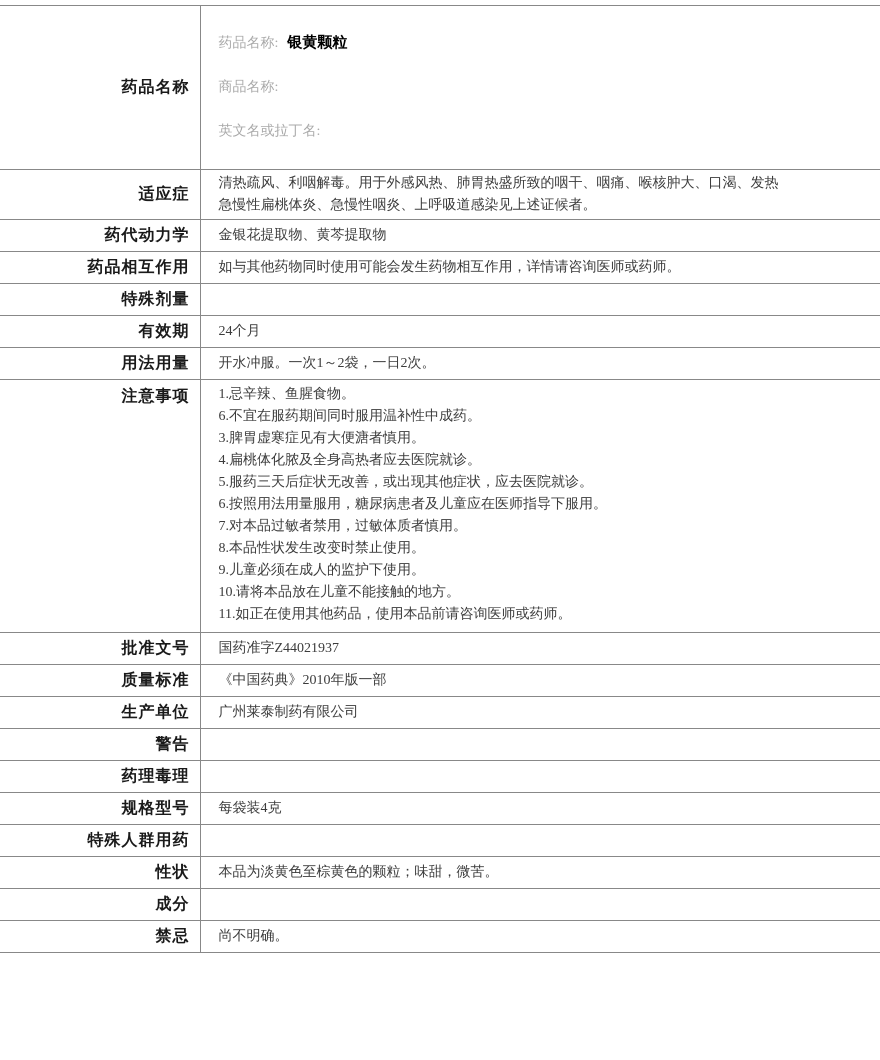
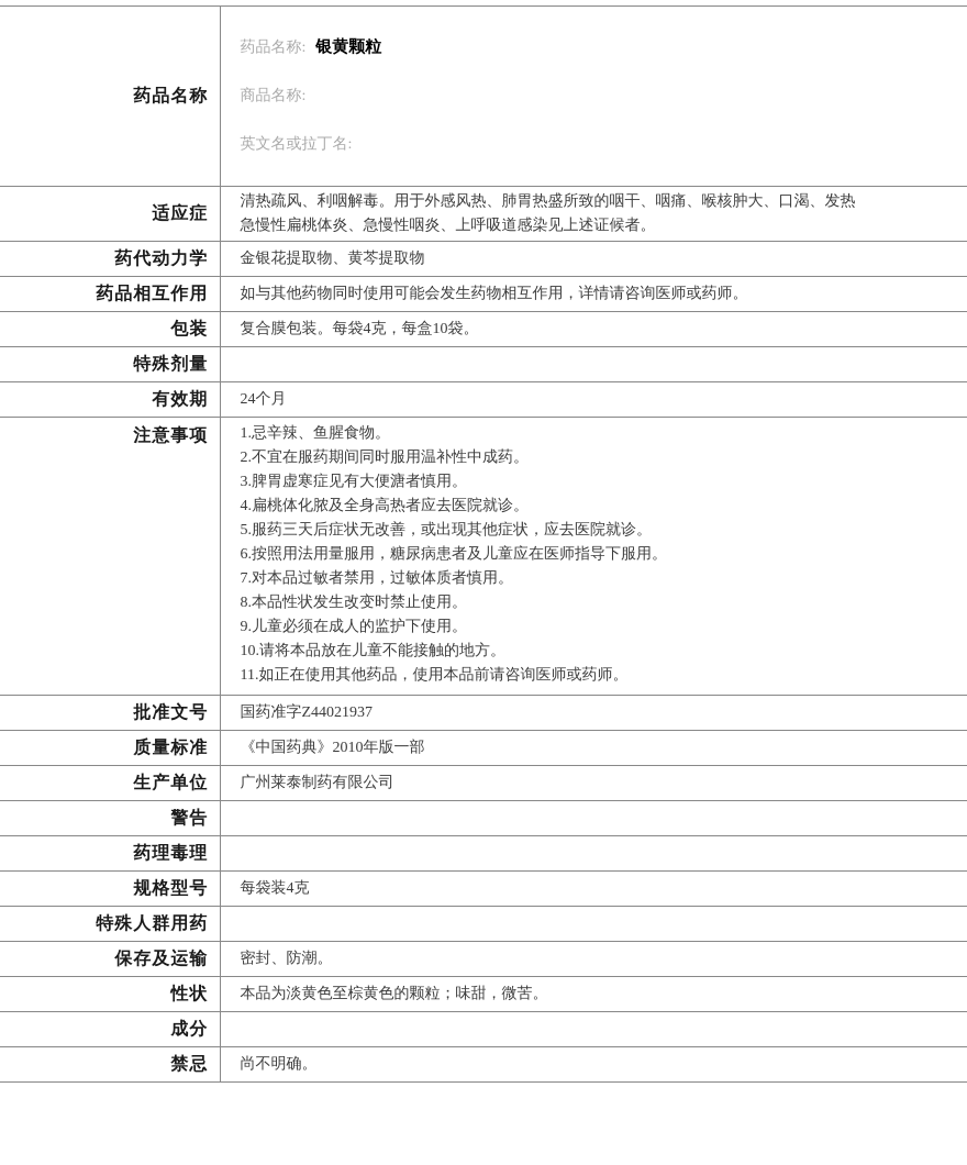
  药品名称	药品名称: 银黄颗粒 商品名称: 英文名或拉丁名:
  适应症	清热疏风、利咽解毒。用于外感风热、肺胃热盛所致的咽干、咽痛、喉核肿大、口渴、发热 急慢性扁桃体炎、急慢性咽炎、上呼吸道感染见上述证候者。
  药代动力学	金银花提取物、黄芩提取物
  药品相互作用	如与其他药物同时使用可能会发生药物相互作用，详情请咨询医师或药师。
+ 包装	复合膜包装。每袋4克，每盒10袋。
  特殊剂量
  有效期	24个月
- 用法用量	开水冲服。一次1～2袋，一日2次。
- 注意事项	1.忌辛辣、鱼腥食物。 6.不宜在服药期间同时服用温补性中成药。 3.脾胃虚寒症见有大便溏者慎用。 4.扁桃体化脓及全身高热者应去医院就诊。 5.服药三天后症状无改善，或出现其他症状，应去医院就诊。 6.按照用法用量服用，糖尿病患者及儿童应在医师指导下服用。 7.对本品过敏者禁用，过敏体质者慎用。 8.本品性状发生改变时禁止使用。 9.儿童必须在成人的监护下使用。 10.请将本品放在儿童不能接触的地方。 11.如正在使用其他药品，使用本品前请咨询医师或药师。
+ 注意事项	1.忌辛辣、鱼腥食物。 2.不宜在服药期间同时服用温补性中成药。 3.脾胃虚寒症见有大便溏者慎用。 4.扁桃体化脓及全身高热者应去医院就诊。 5.服药三天后症状无改善，或出现其他症状，应去医院就诊。 6.按照用法用量服用，糖尿病患者及儿童应在医师指导下服用。 7.对本品过敏者禁用，过敏体质者慎用。 8.本品性状发生改变时禁止使用。 9.儿童必须在成人的监护下使用。 10.请将本品放在儿童不能接触的地方。 11.如正在使用其他药品，使用本品前请咨询医师或药师。
  批准文号	国药准字Z44021937
  质量标准	《中国药典》2010年版一部
  生产单位	广州莱泰制药有限公司
  警告
  药理毒理
  规格型号	每袋装4克
  特殊人群用药
+ 保存及运输	密封、防潮。
  性状	本品为淡黄色至棕黄色的颗粒；味甜，微苦。
  成分
  禁忌	尚不明确。
